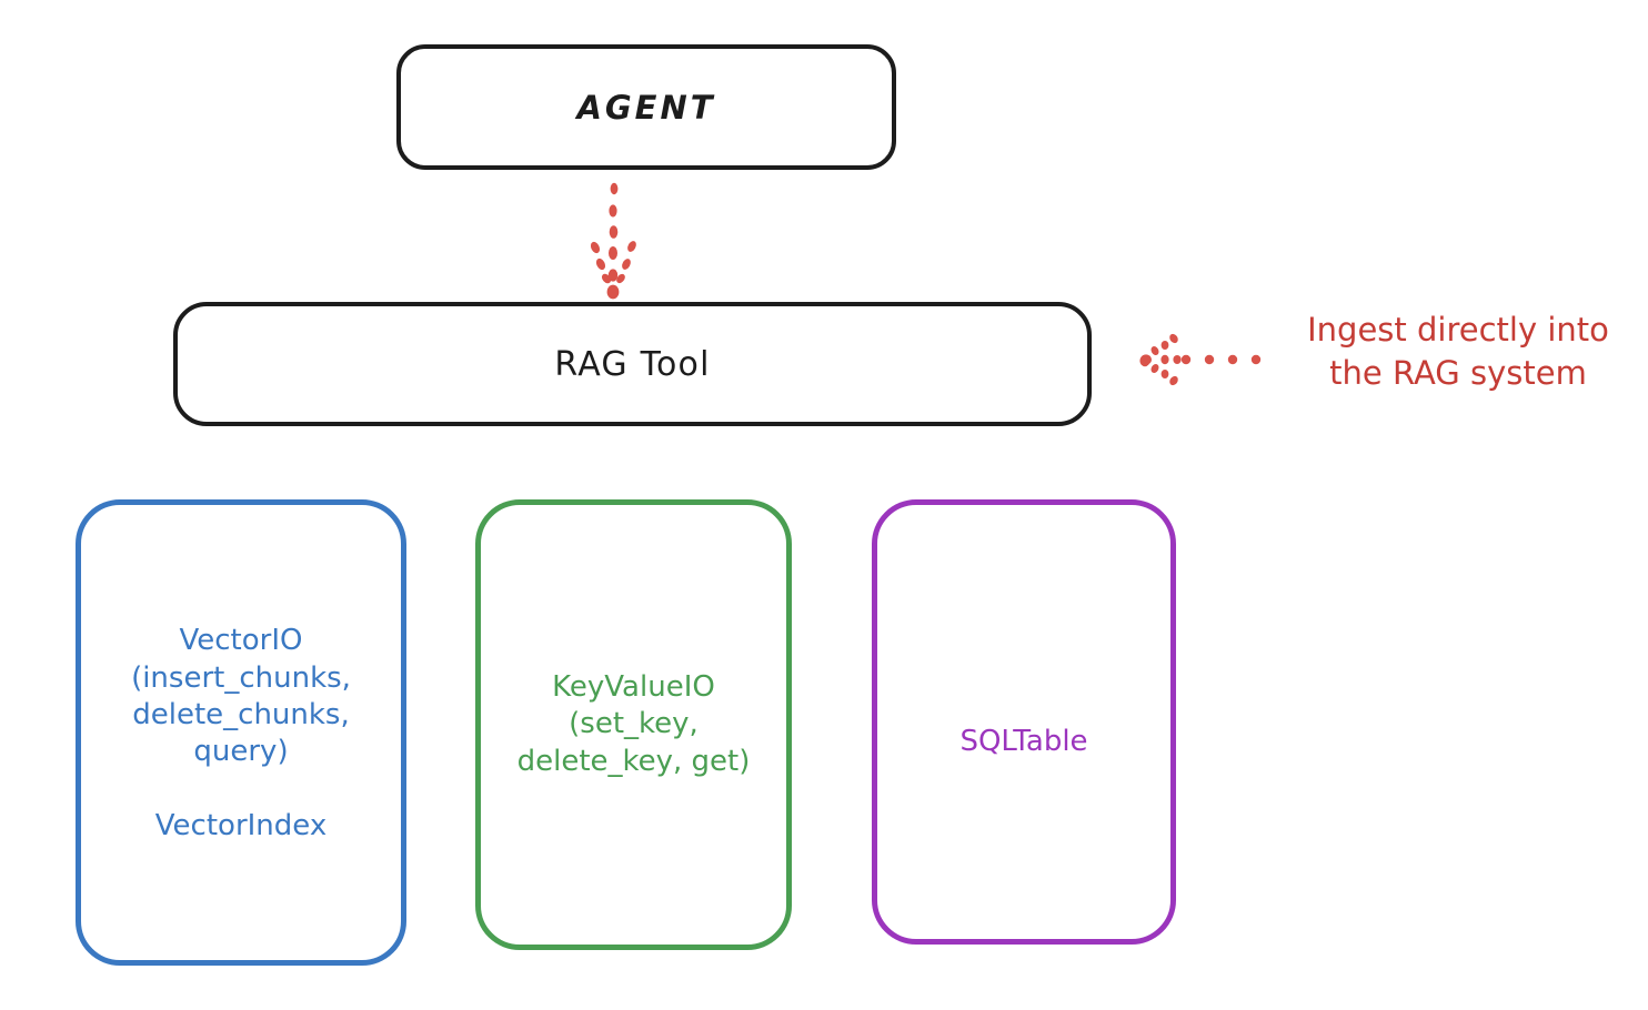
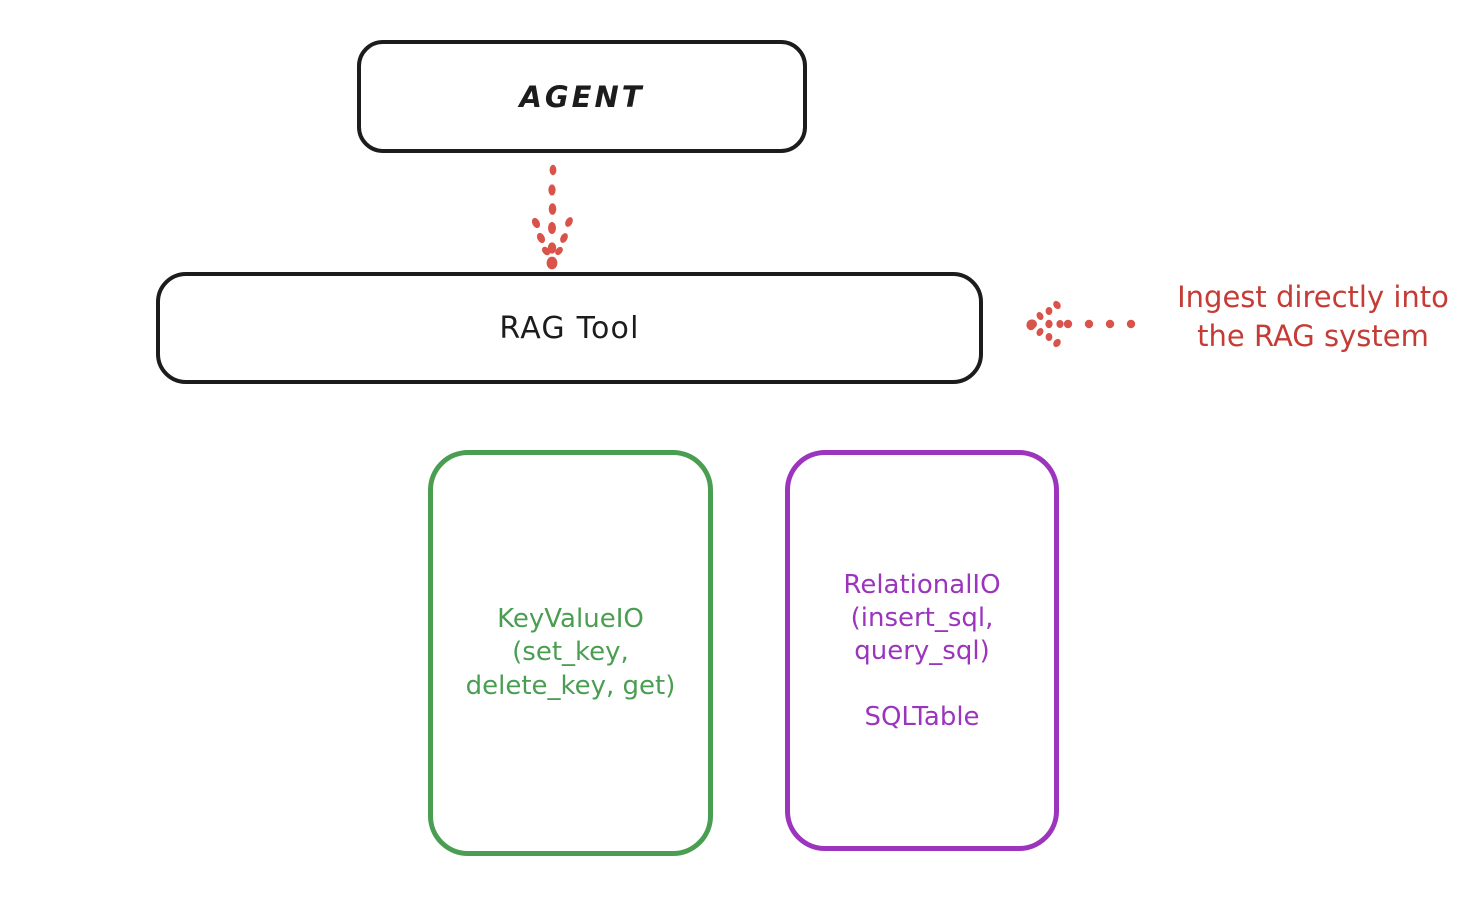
  AGENT
  RAG Tool
- VectorIO
- (insert_chunks,
- delete_chunks,
- query)
- VectorIndex
  KeyValueIO
  (set_key,
  delete_key, get)
+ RelationalIO
+ (insert_sql,
+ query_sql)
  SQLTable
  Ingest directly into
  the RAG system
